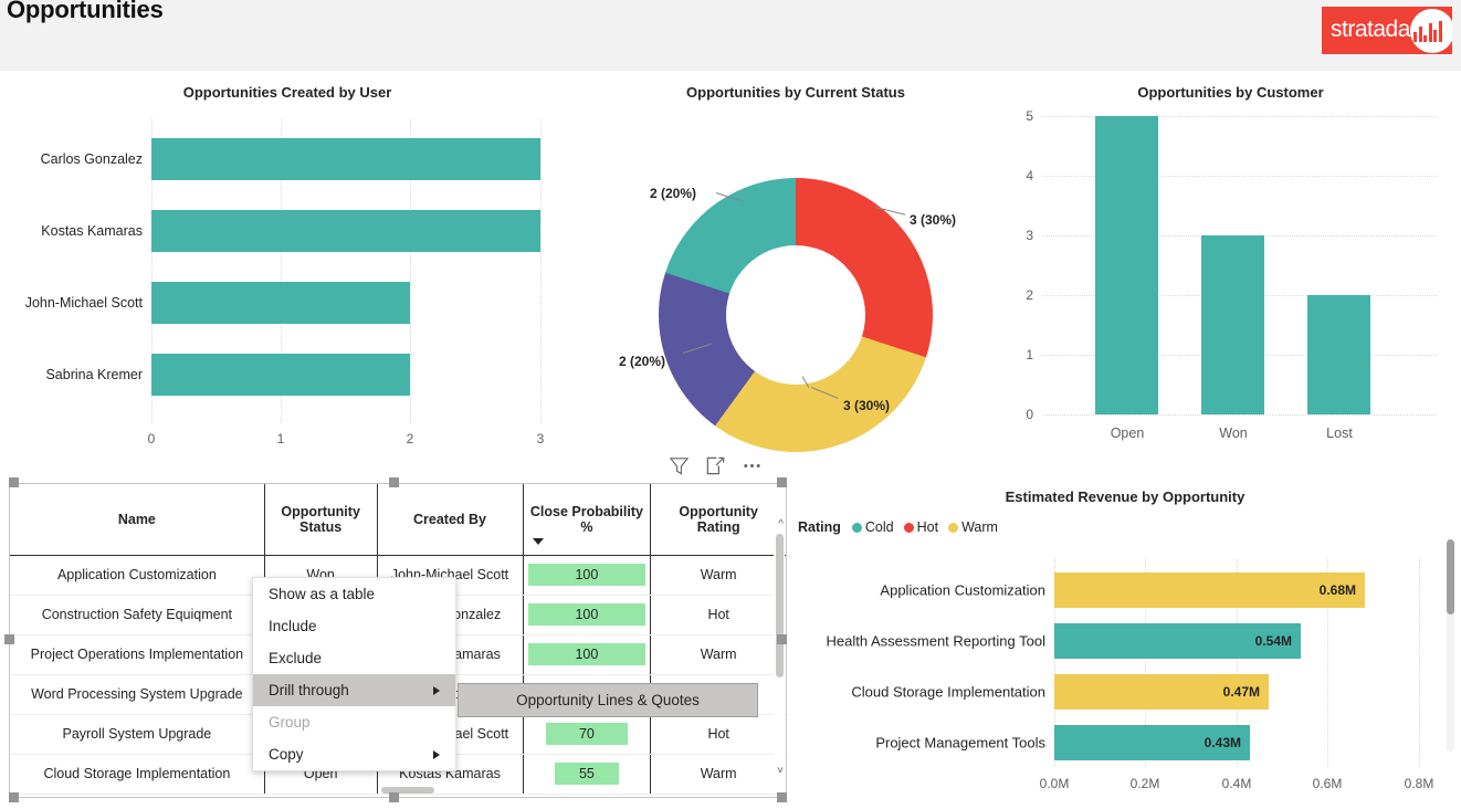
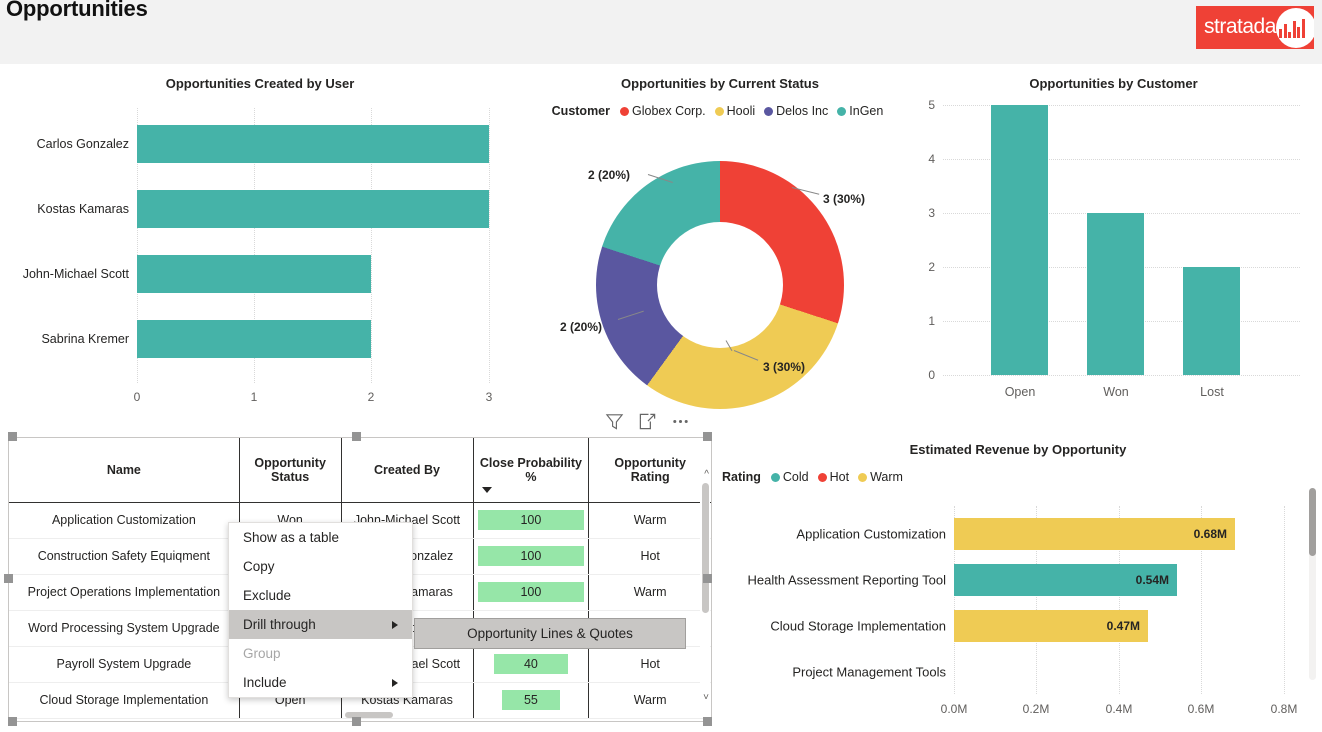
  Opportunities
  stratada
  Opportunities Created by User
  Carlos Gonzalez
  Kostas Kamaras
  John-Michael Scott
  Sabrina Kremer
  0
  1
  2
  3
  Opportunities by Current Status
+ Customer
+ Globex Corp.
+ Hooli
+ Delos Inc
+ InGen
  3 (30%)
  3 (30%)
  2 (20%)
  2 (20%)
  Opportunities by Customer
  5
  4
  3
  2
  1
  0
  Open
  Won
  Lost
  Name	Opportunity Status	Created By	Close Probability %	Opportunity Rating
  Application Customization	Won	John-Michael Scott	100	Warm
  Construction Safety Equiqment		onzalez	100	Hot
  Project Operations Implementation		amaras	100	Warm
- Payroll System Upgrade		ael Scott	70	Hot
+ Payroll System Upgrade		ael Scott	40	Hot
  Cloud Storage Implementation	Open	Kostas Kamaras	55	Warm
  ^
  ˅
  Show as a table
- Include
+ Copy
  Exclude
  Drill through
  Group
- Copy
+ Include
  Opportunity Lines & Quotes
  Estimated Revenue by Opportunity
  Rating
  Cold
  Hot
  Warm
  0.68M
  Application Customization
  0.54M
  Health Assessment Reporting Tool
  0.47M
  Cloud Storage Implementation
- 0.43M
  Project Management Tools
  0.0M
  0.2M
  0.4M
  0.6M
  0.8M
